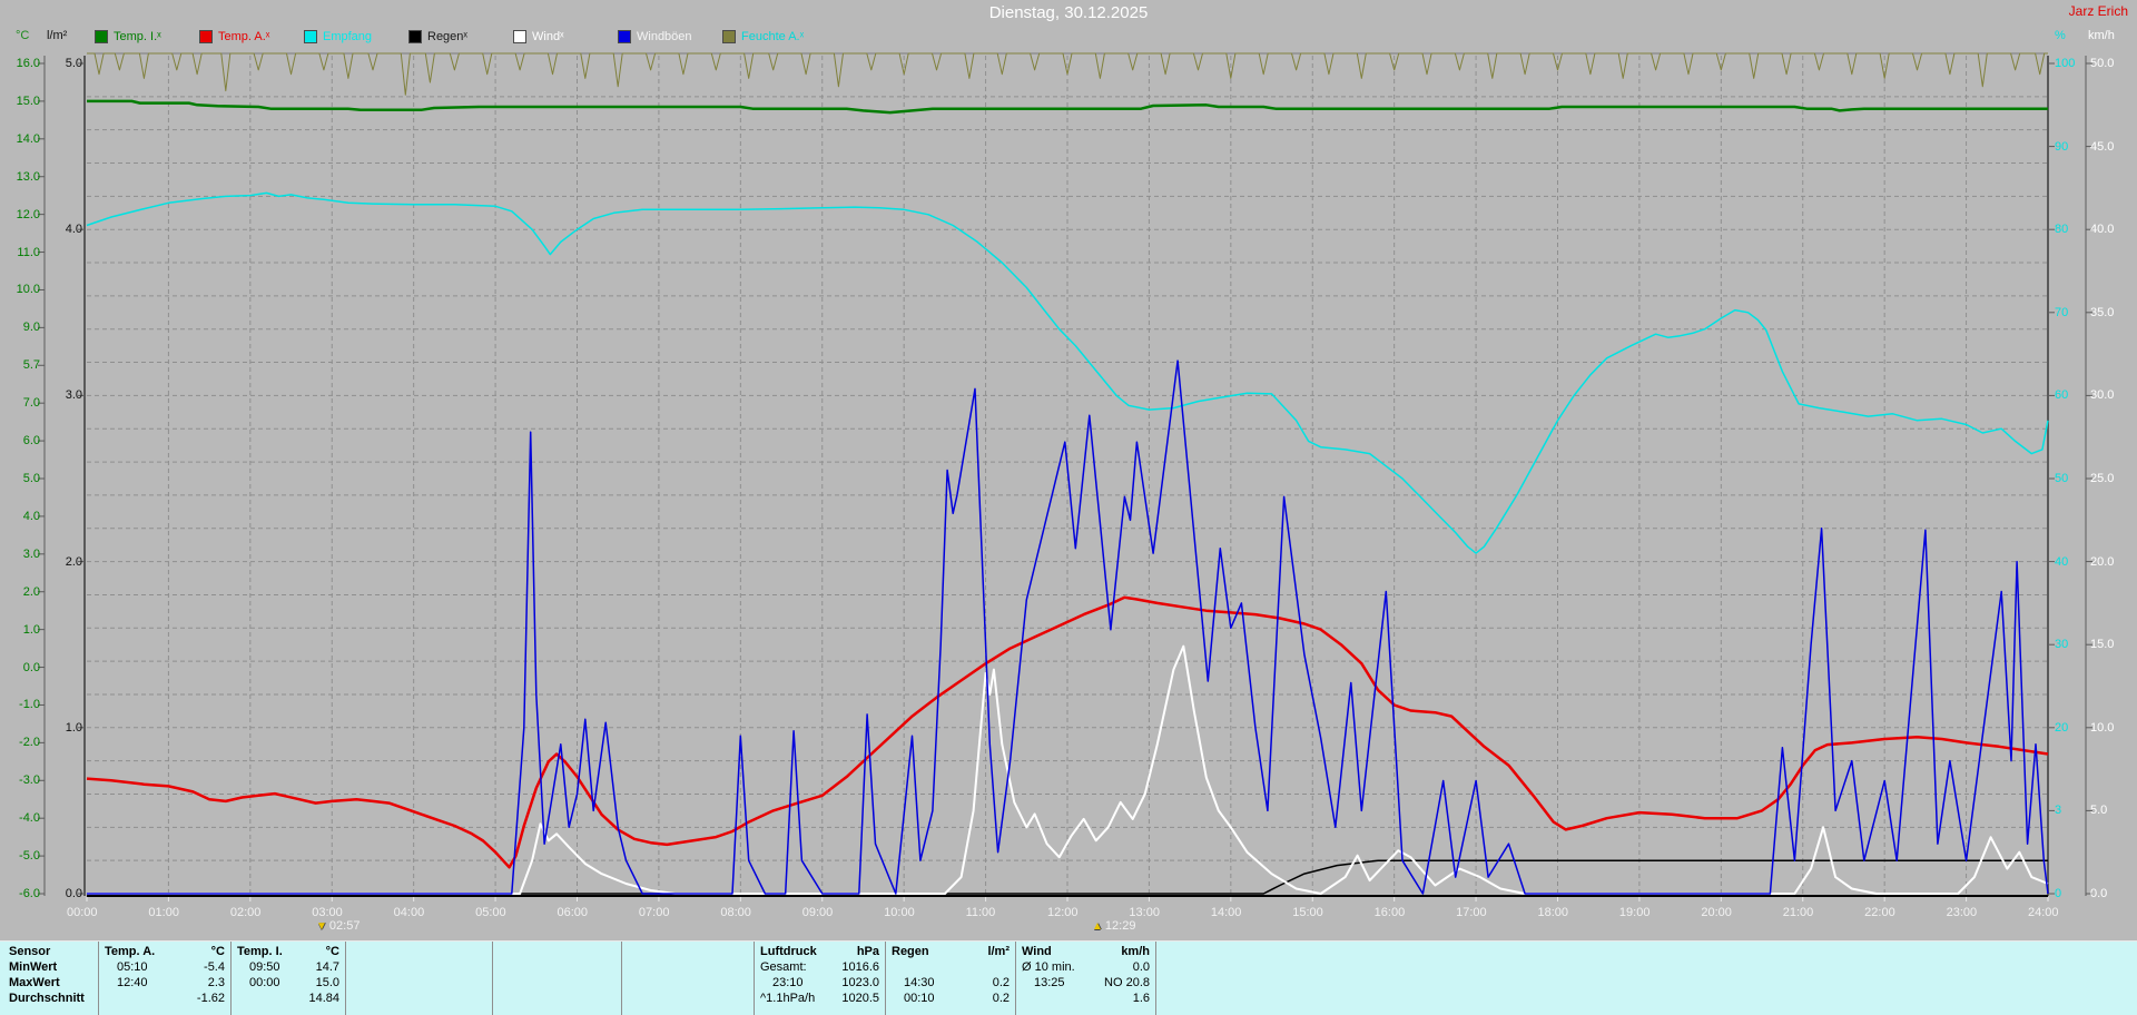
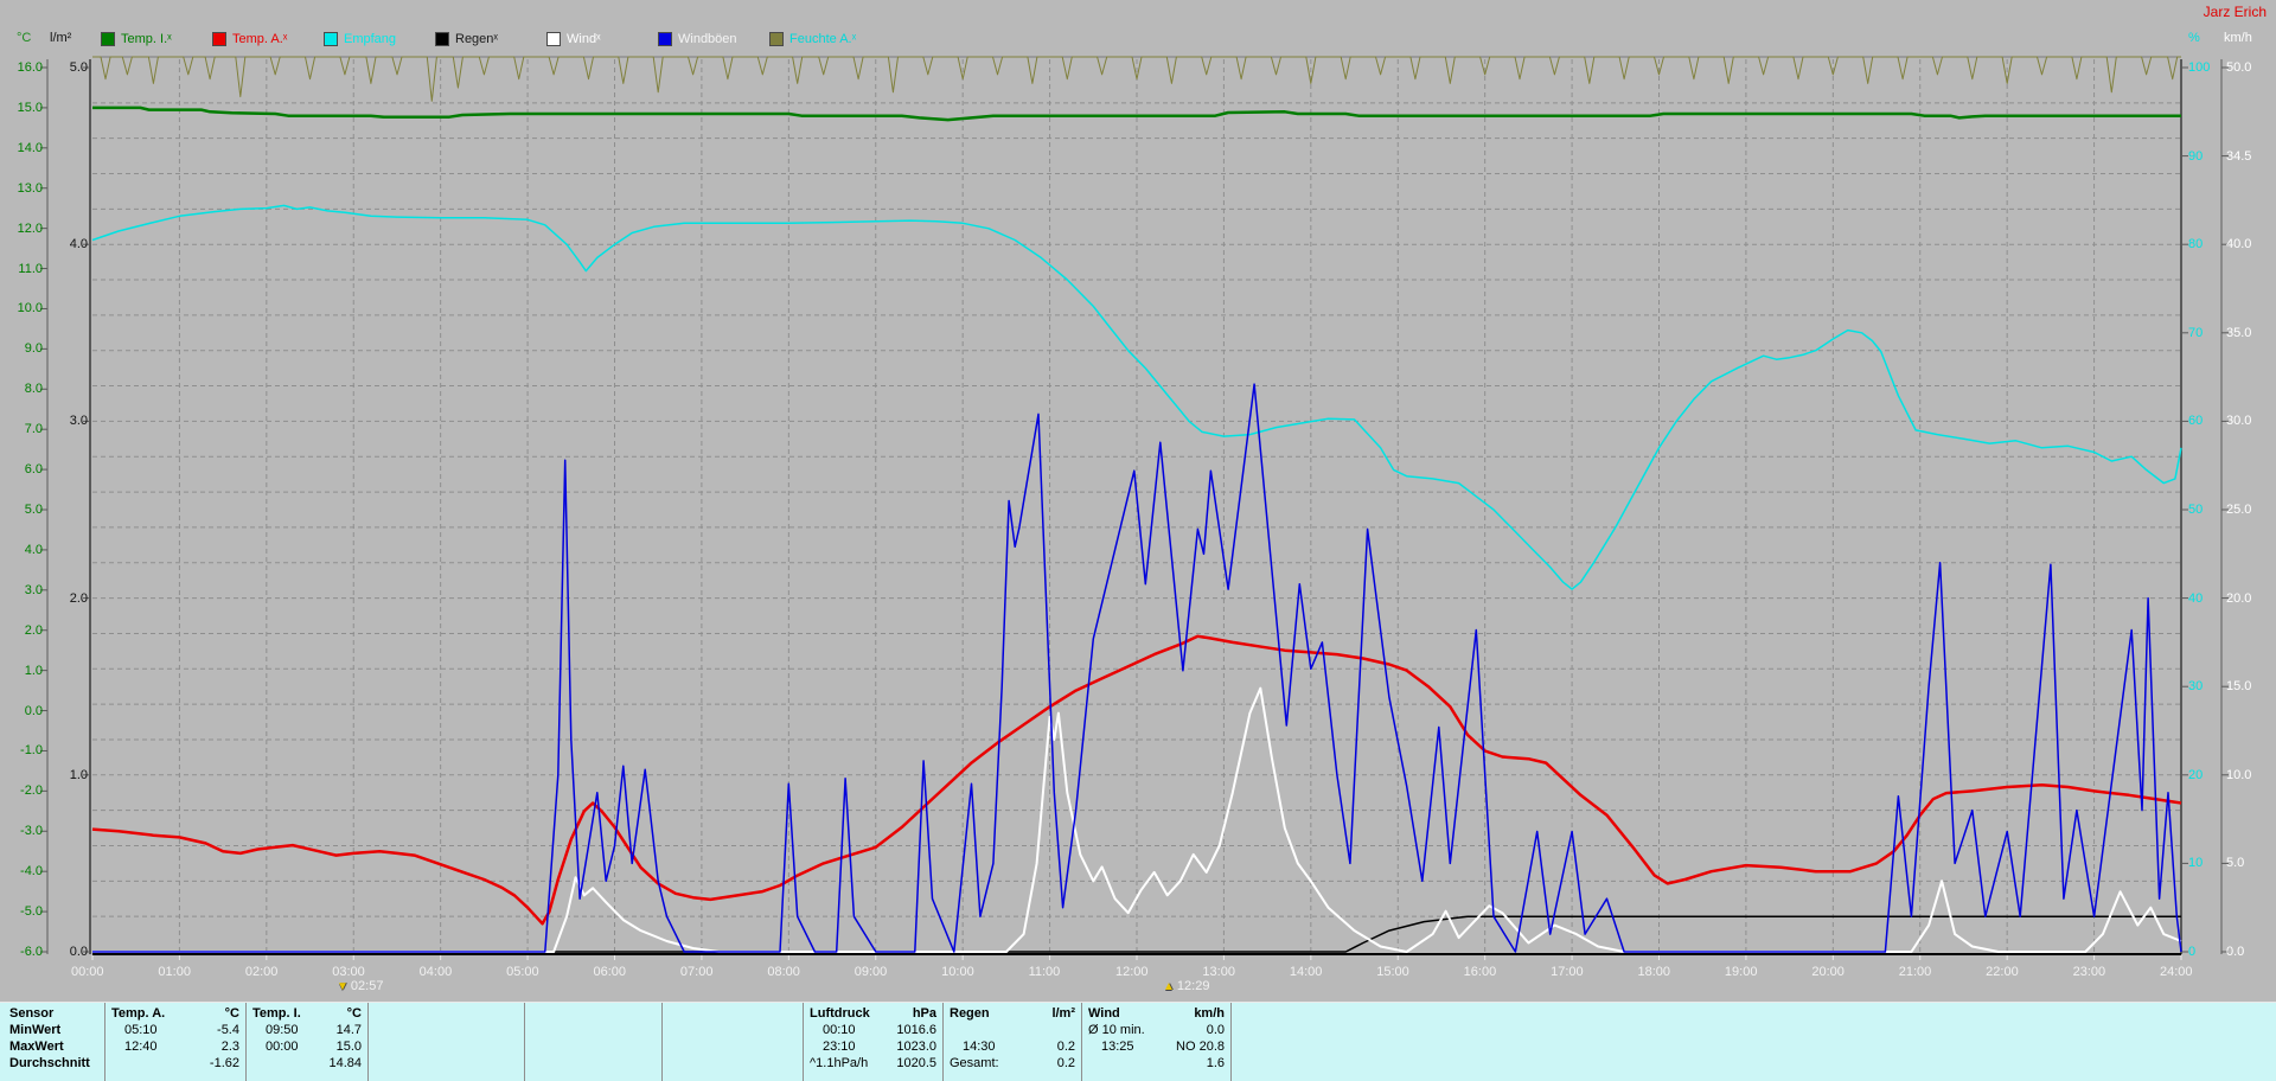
- Dienstag, 30.12.2025
  Jarz Erich
  °C
  l/m²
  %
  km/h
  Temp. I.ˣ
  Temp. A.ˣ
  Empfang
  Regenˣ
  Windˣ
  Windböen
  Feuchte A.ˣ
  16.0
  15.0
  14.0
  13.0
  12.0
  11.0
  10.0
  9.0
- 5.7
+ 8.0
  7.0
  6.0
  5.0
  4.0
  3.0
  2.0
  1.0
  0.0
  -1.0
  -2.0
  -3.0
  -4.0
  -5.0
  -6.0
  5.0
  4.0
  3.0
  2.0
  1.0
  0.0
  100
  90
  80
  70
  60
  50
  40
  30
  20
- 3
+ 10
  0
  50.0
- 45.0
+ 34.5
  40.0
  35.0
  30.0
  25.0
  20.0
  15.0
  10.0
  5.0
  0.0
  00:00
  01:00
  02:00
  03:00
  04:00
  05:00
  06:00
  07:00
  08:00
  09:00
  10:00
  11:00
  12:00
  13:00
  14:00
  15:00
  16:00
  17:00
  18:00
  19:00
  20:00
  21:00
  22:00
  23:00
  24:00
  ▼
  02:57
  ▲
  12:29
  Sensor
  MinWert
  MaxWert
  Durchschnitt
  Temp. A.
  °C
  05:10
  -5.4
  12:40
  2.3
  -1.62
  Temp. I.
  °C
  09:50
  14.7
  00:00
  15.0
  14.84
  Luftdruck
  hPa
- Gesamt:
+ 00:10
  1016.6
  23:10
  1023.0
  ^1.1hPa/h
  1020.5
  Regen
  l/m²
  14:30
  0.2
- 00:10
+ Gesamt:
  0.2
  Wind
  km/h
  Ø 10 min.
  0.0
  13:25
  NO 20.8
  1.6
